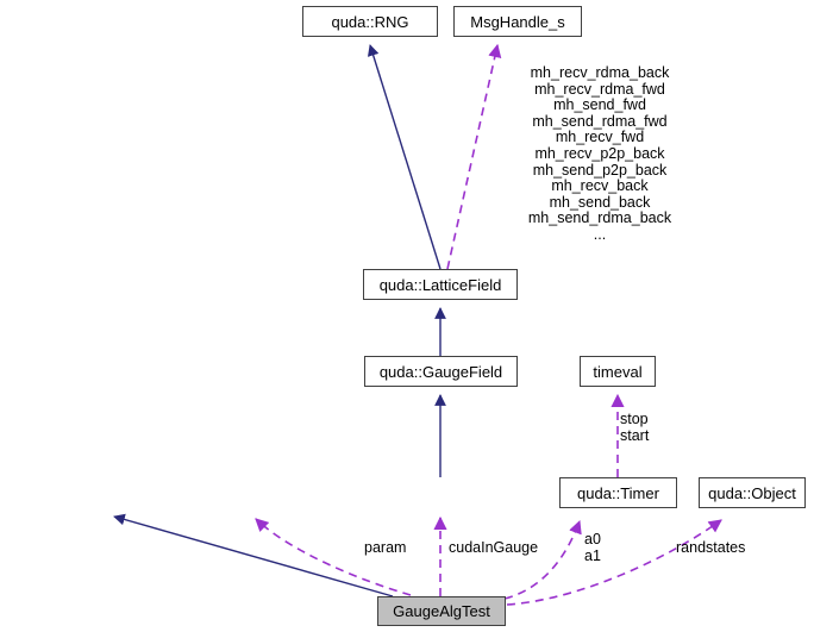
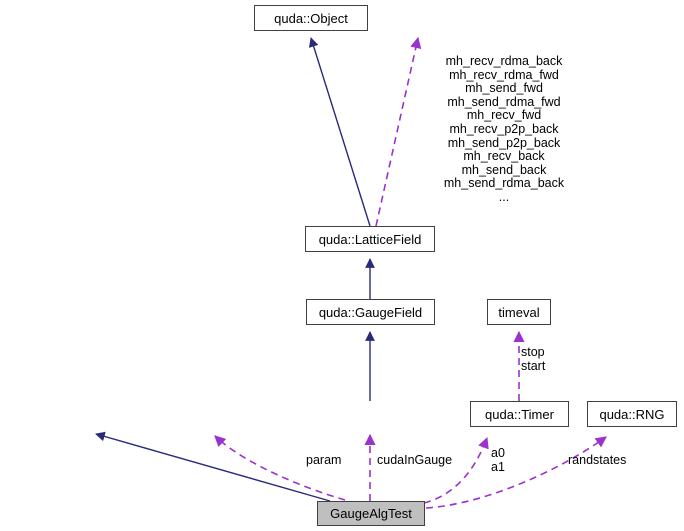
- quda::RNG
+ quda::Object
- MsgHandle_s
  quda::LatticeField
  quda::GaugeField
  timeval
  quda::Timer
- quda::Object
+ quda::RNG
  GaugeAlgTest
  mh_recv_rdma_back
  mh_recv_rdma_fwd
  mh_send_fwd
  mh_send_rdma_fwd
  mh_recv_fwd
  mh_recv_p2p_back
  mh_send_p2p_back
  mh_recv_back
  mh_send_back
  mh_send_rdma_back
  ...
  stop
  start
  param
  cudaInGauge
  a0
  a1
  randstates
